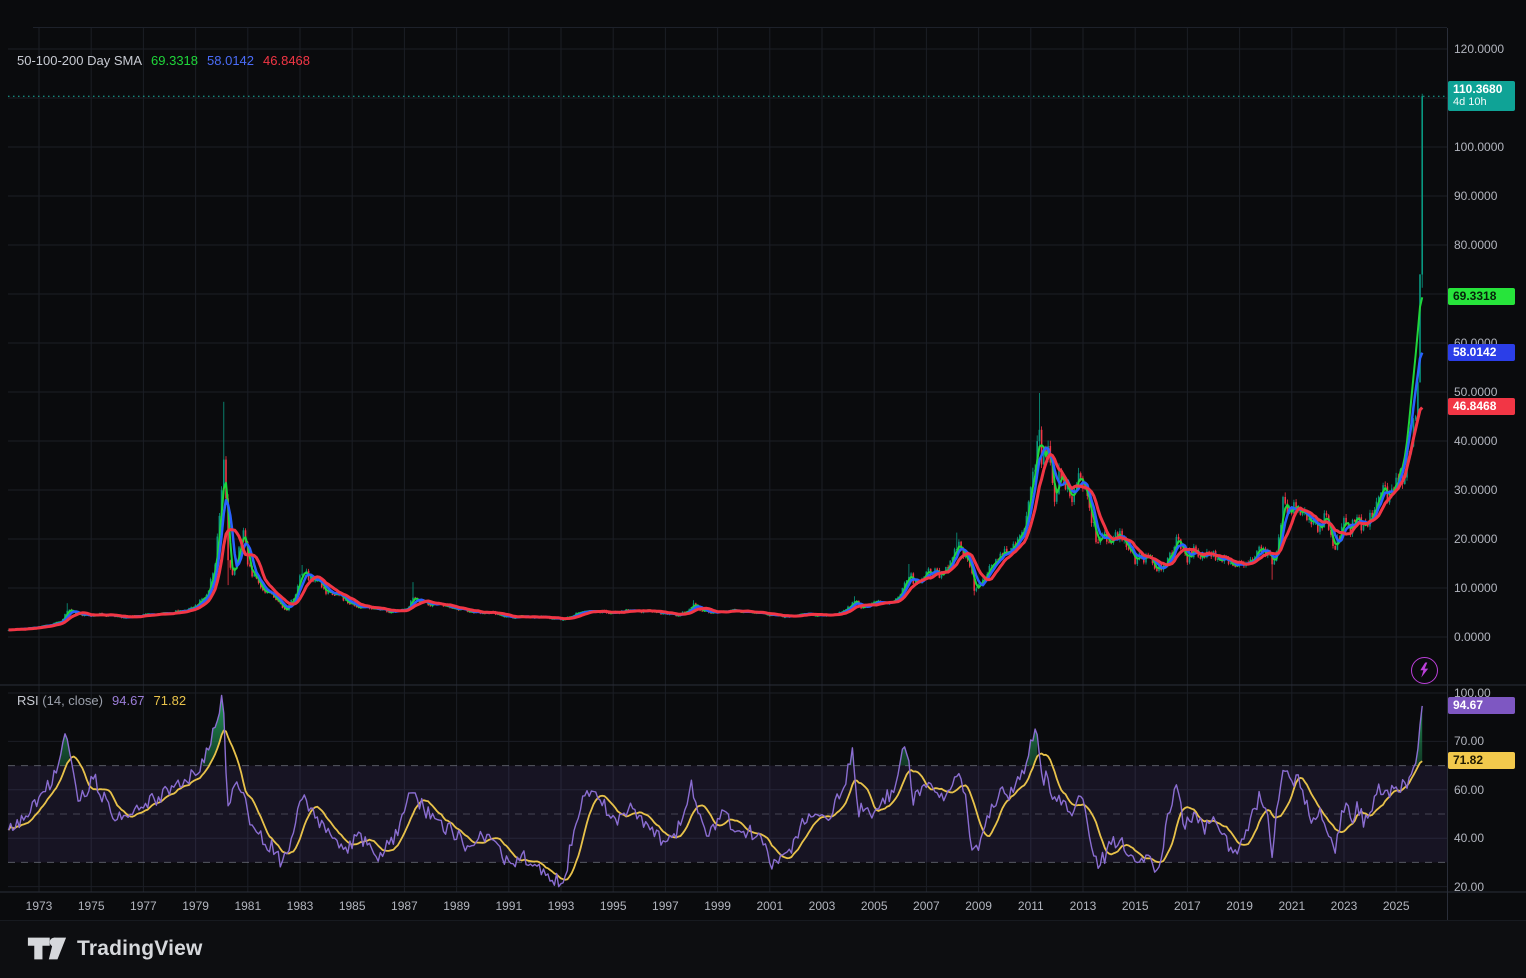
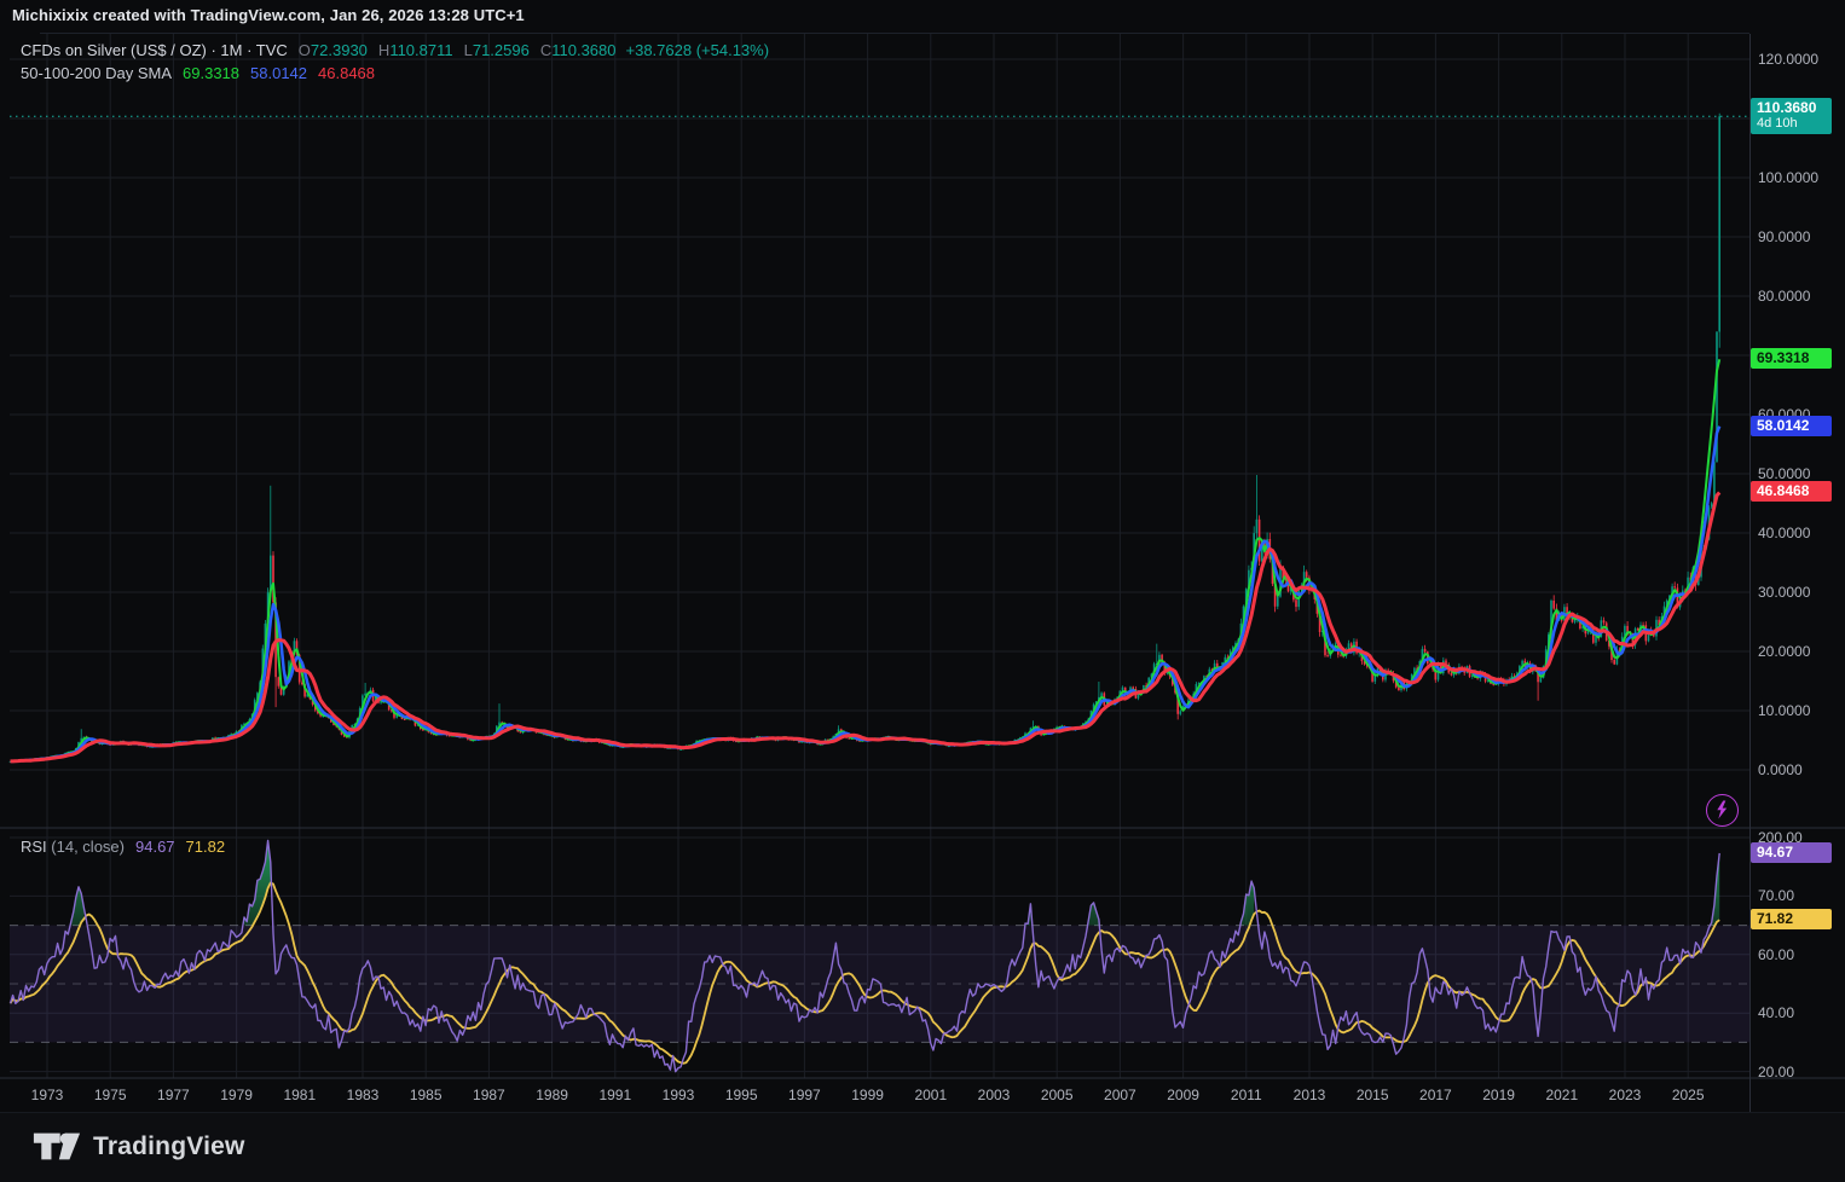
+ Michixixix created with TradingView.com, Jan 26, 2026 13:28 UTC+1
+ CFDs on Silver (US$ / OZ) · 1M · TVC O72.3930 H110.8711 L71.2596 C110.3680 +38.7628 (+54.13%)
  50-100-200 Day SMA 69.3318 58.0142 46.8468
  RSI (14, close) 94.67 71.82
  TradingView
  120.0000
  100.0000
  90.0000
  80.0000
  50.0000
  40.0000
  30.0000
  20.0000
  10.0000
  0.0000
- 100.00
+ 200.00
  70.00
  60.00
  40.00
  20.00
  1973
  1975
  1977
  1979
  1981
  1983
  1985
  1987
  1989
  1991
  1993
  1995
  1997
  1999
  2001
  2003
  2005
  2007
  2009
  2011
  2013
  2015
  2017
  2019
  2021
  2023
  2025
  110.3680
  4d 10h
  69.3318
  58.0142
  46.8468
  94.67
  71.82
